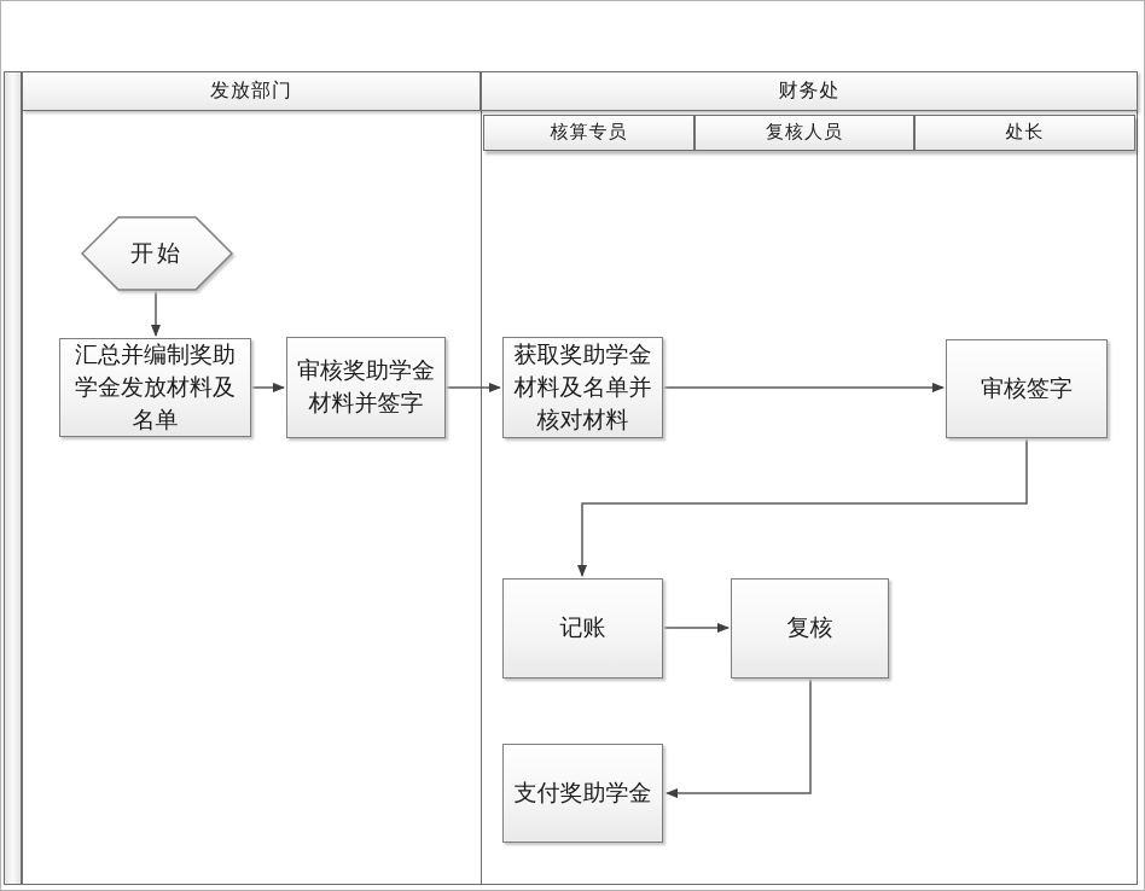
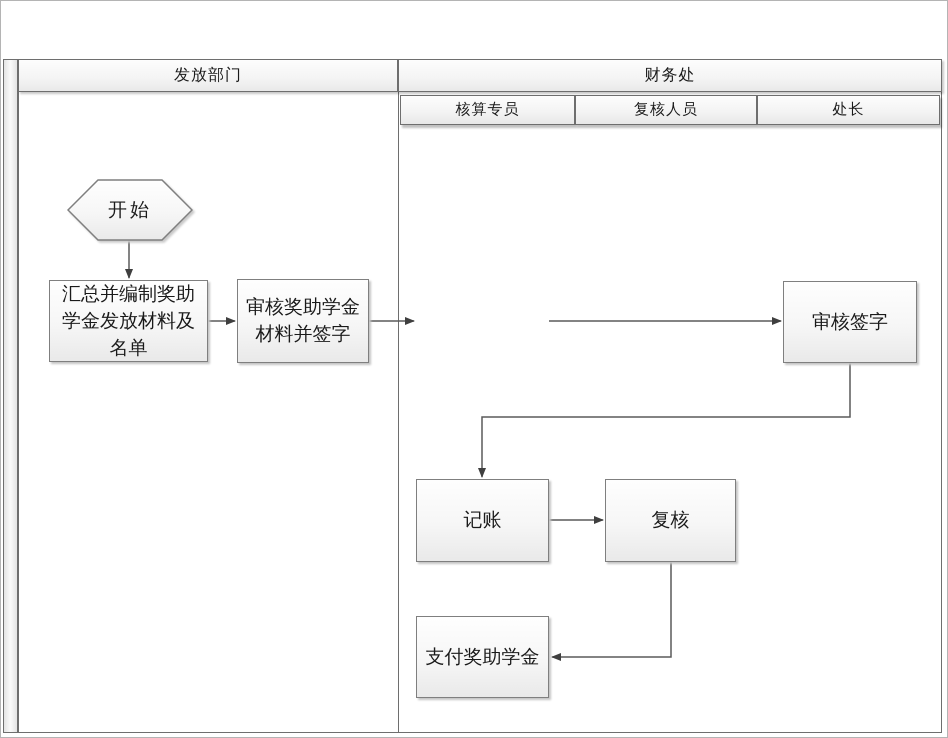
  发放部门
  财务处
  核算专员
  复核人员
  处长
  开始
  汇总并编制奖助学金发放材料及名单
  审核奖助学金材料并签字
- 获取奖助学金材料及名单并核对材料
  审核签字
  记账
  复核
  支付奖助学金
